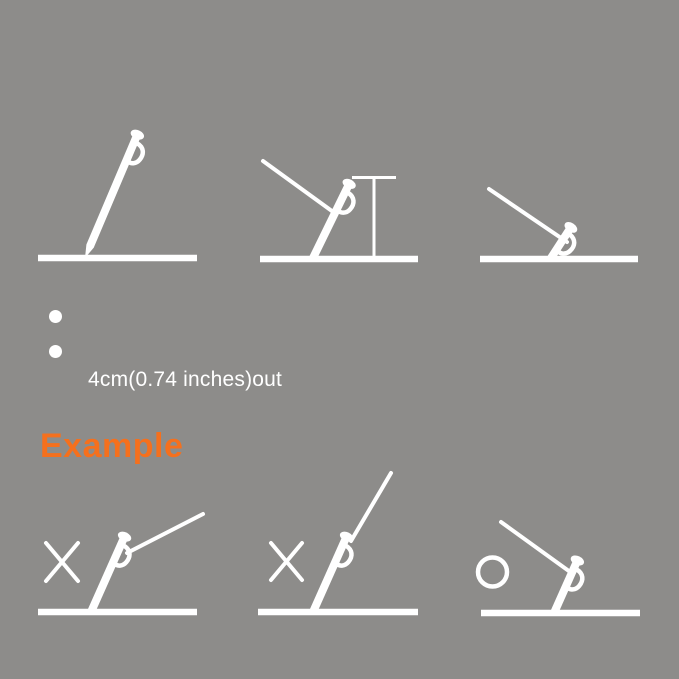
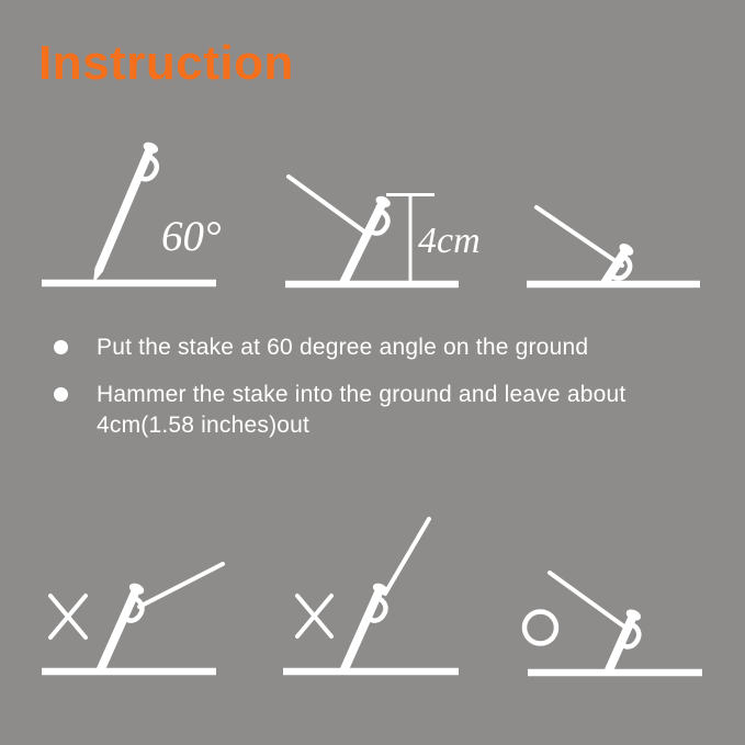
+ Instruction
+ 60°
+ 4cm
+ Put the stake at 60 degree angle on the ground
+ Hammer the stake into the ground and leave about
- 4cm(0.74 inches)out
+ 4cm(1.58 inches)out
- Example
